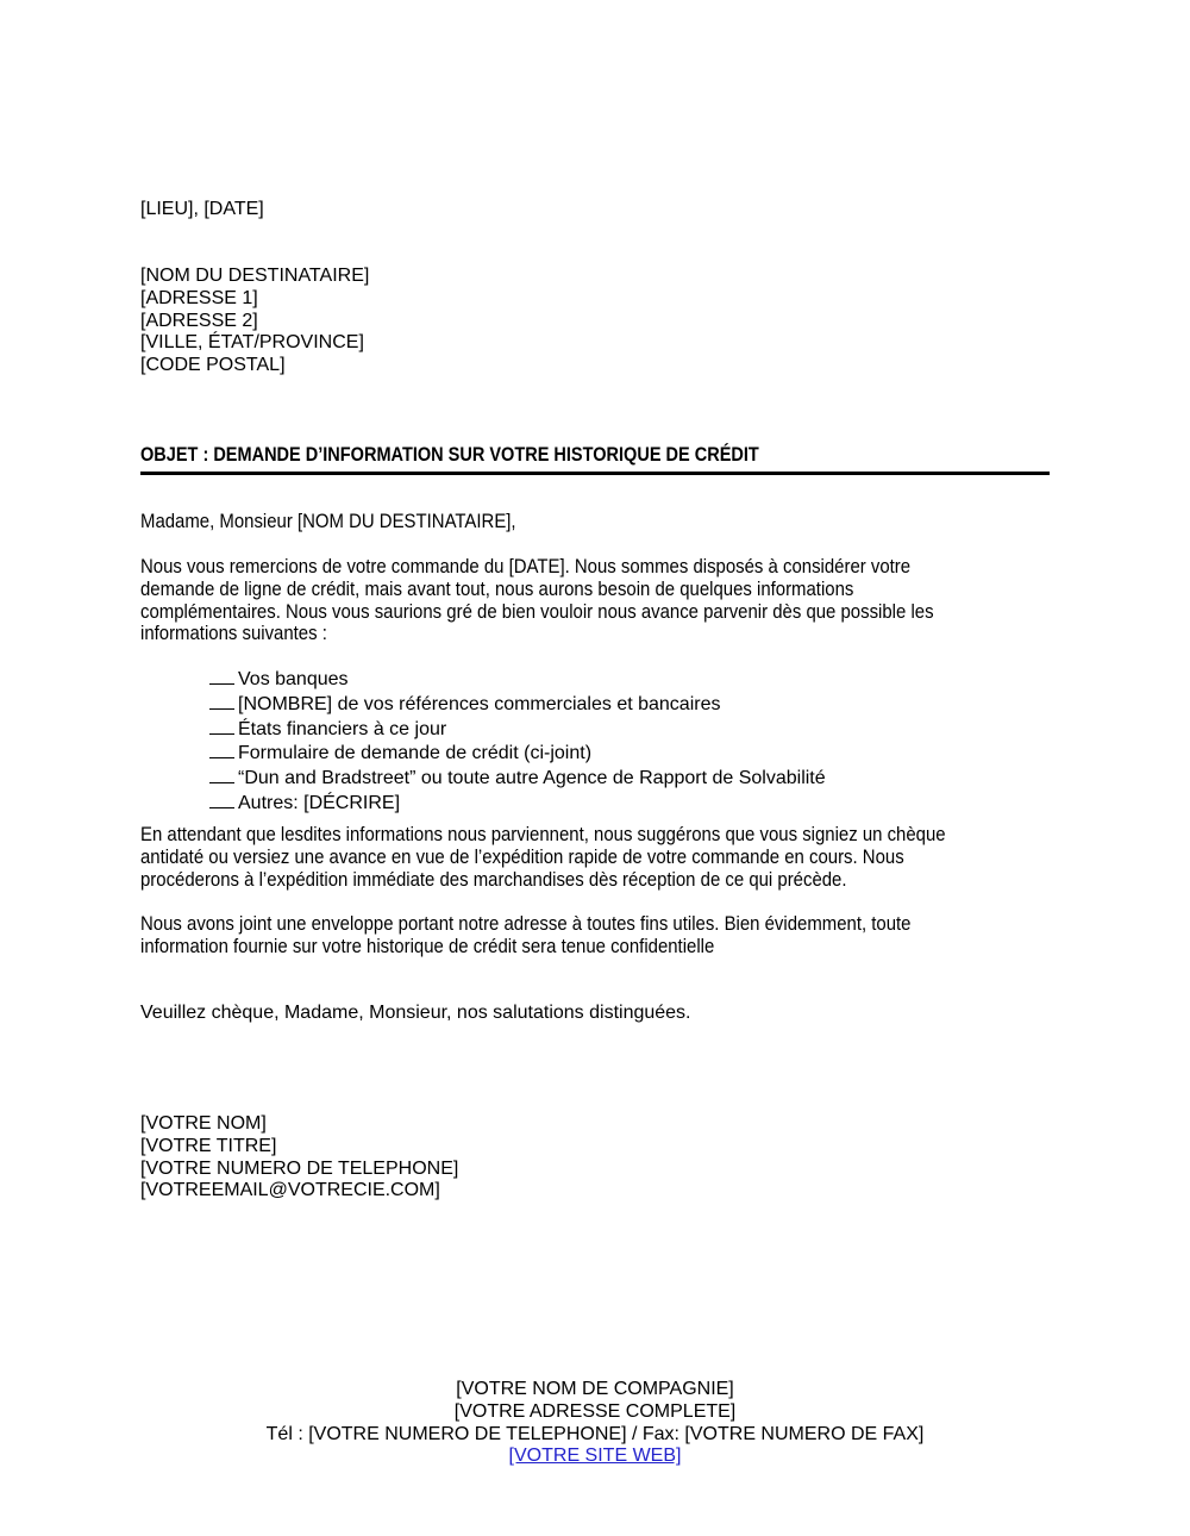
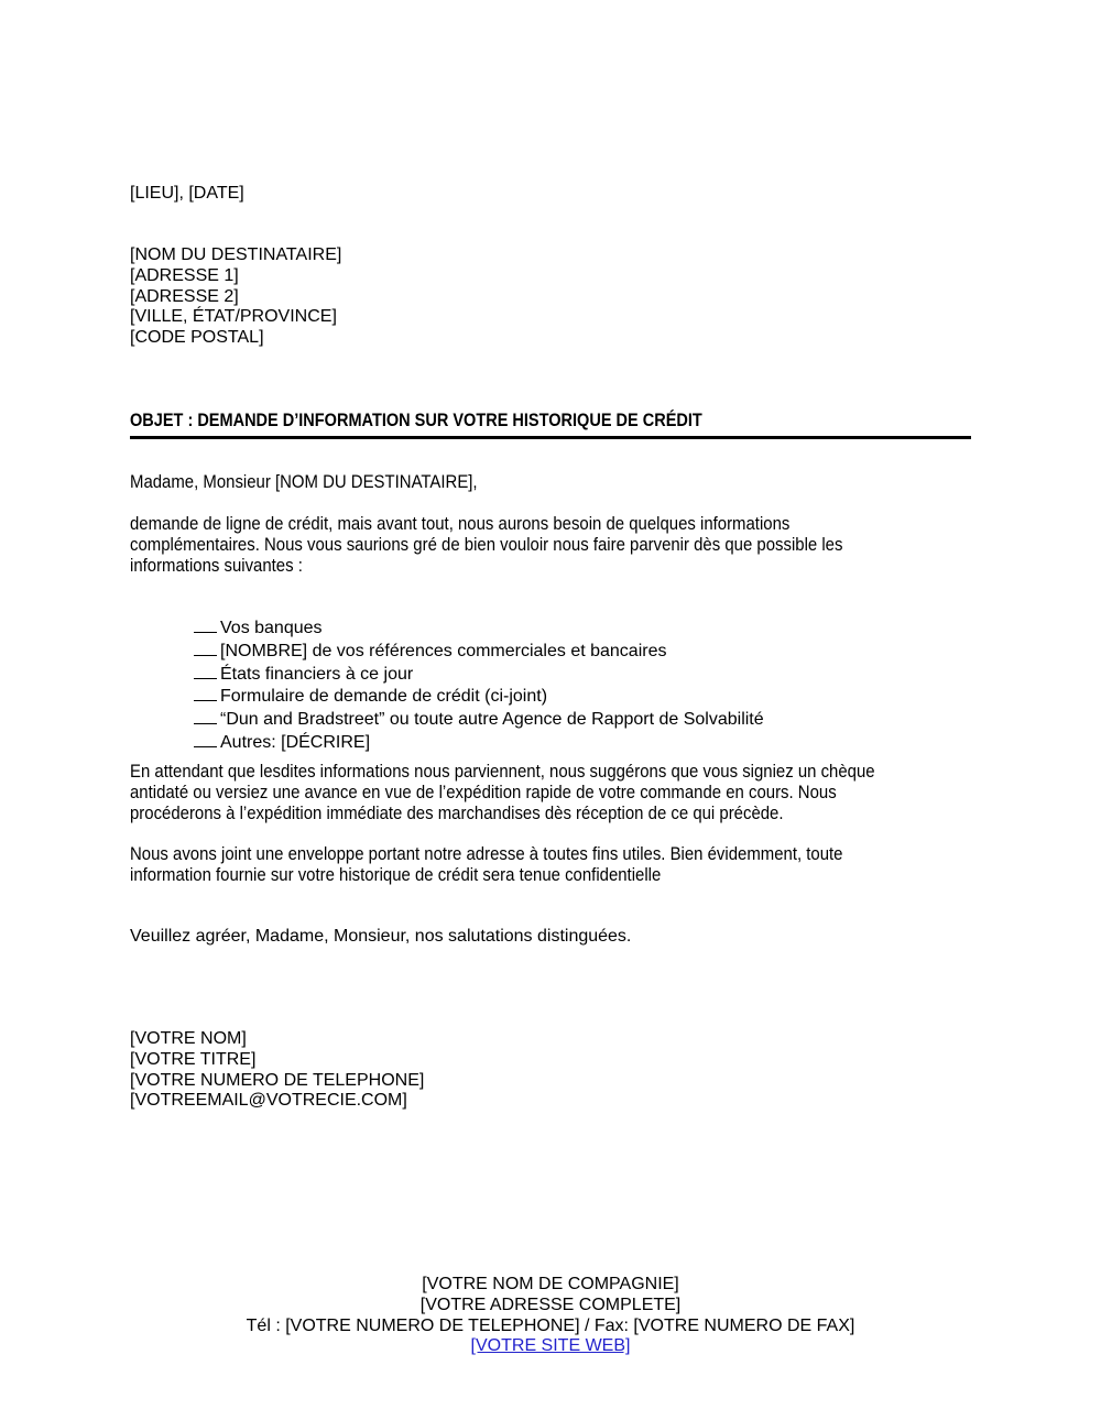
  [LIEU], [DATE]
  [NOM DU DESTINATAIRE]
  [ADRESSE 1]
  [ADRESSE 2]
  [VILLE, ÉTAT/PROVINCE]
  [CODE POSTAL]
  OBJET : DEMANDE D’INFORMATION SUR VOTRE HISTORIQUE DE CRÉDIT
  Madame, Monsieur [NOM DU DESTINATAIRE],
- Nous vous remercions de votre commande du [DATE]. Nous sommes disposés à considérer votre
  demande de ligne de crédit, mais avant tout, nous aurons besoin de quelques informations
- complémentaires. Nous vous saurions gré de bien vouloir nous avance parvenir dès que possible les
+ complémentaires. Nous vous saurions gré de bien vouloir nous faire parvenir dès que possible les
  informations suivantes :
  Vos banques
  [NOMBRE] de vos références commerciales et bancaires
  États financiers à ce jour
  Formulaire de demande de crédit (ci-joint)
  “Dun and Bradstreet” ou toute autre Agence de Rapport de Solvabilité
  Autres: [DÉCRIRE]
  En attendant que lesdites informations nous parviennent, nous suggérons que vous signiez un chèque
  antidaté ou versiez une avance en vue de l’expédition rapide de votre commande en cours. Nous
  procéderons à l’expédition immédiate des marchandises dès réception de ce qui précède.
  Nous avons joint une enveloppe portant notre adresse à toutes fins utiles. Bien évidemment, toute
  information fournie sur votre historique de crédit sera tenue confidentielle
- Veuillez chèque, Madame, Monsieur, nos salutations distinguées.
+ Veuillez agréer, Madame, Monsieur, nos salutations distinguées.
  [VOTRE NOM]
  [VOTRE TITRE]
  [VOTRE NUMERO DE TELEPHONE]
  [VOTREEMAIL@VOTRECIE.COM]
  [VOTRE NOM DE COMPAGNIE]
  [VOTRE ADRESSE COMPLETE]
  Tél : [VOTRE NUMERO DE TELEPHONE] / Fax: [VOTRE NUMERO DE FAX]
  [VOTRE SITE WEB]
